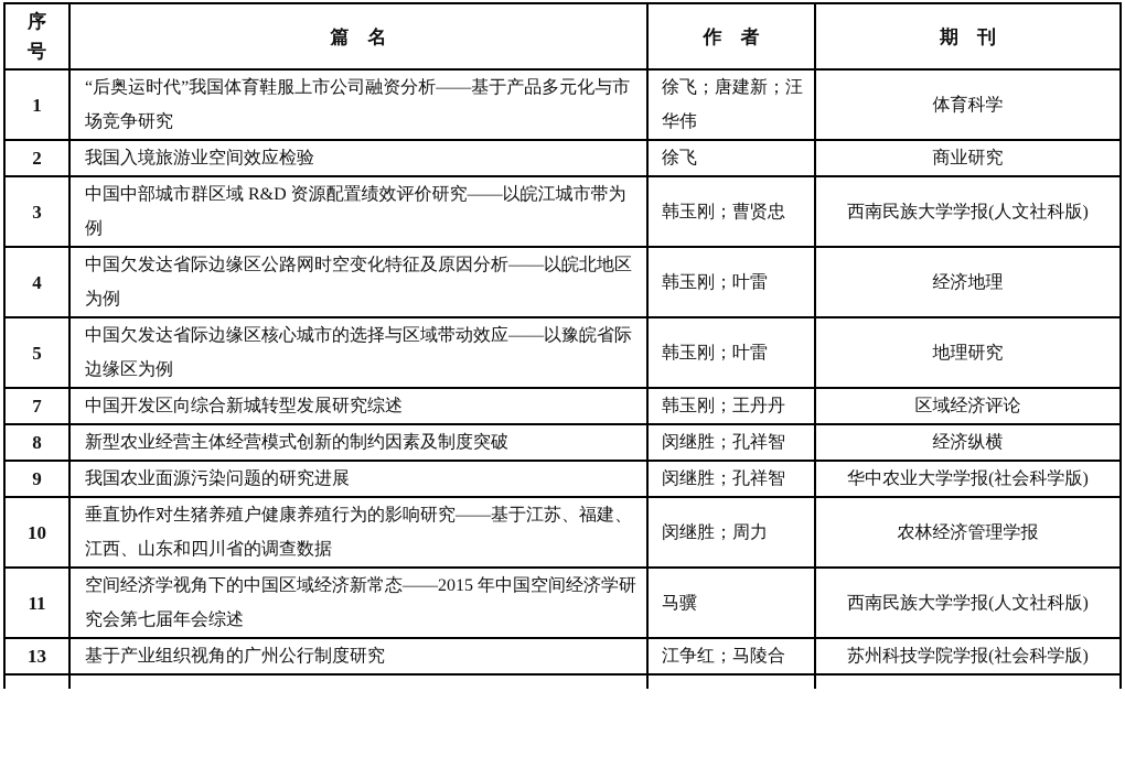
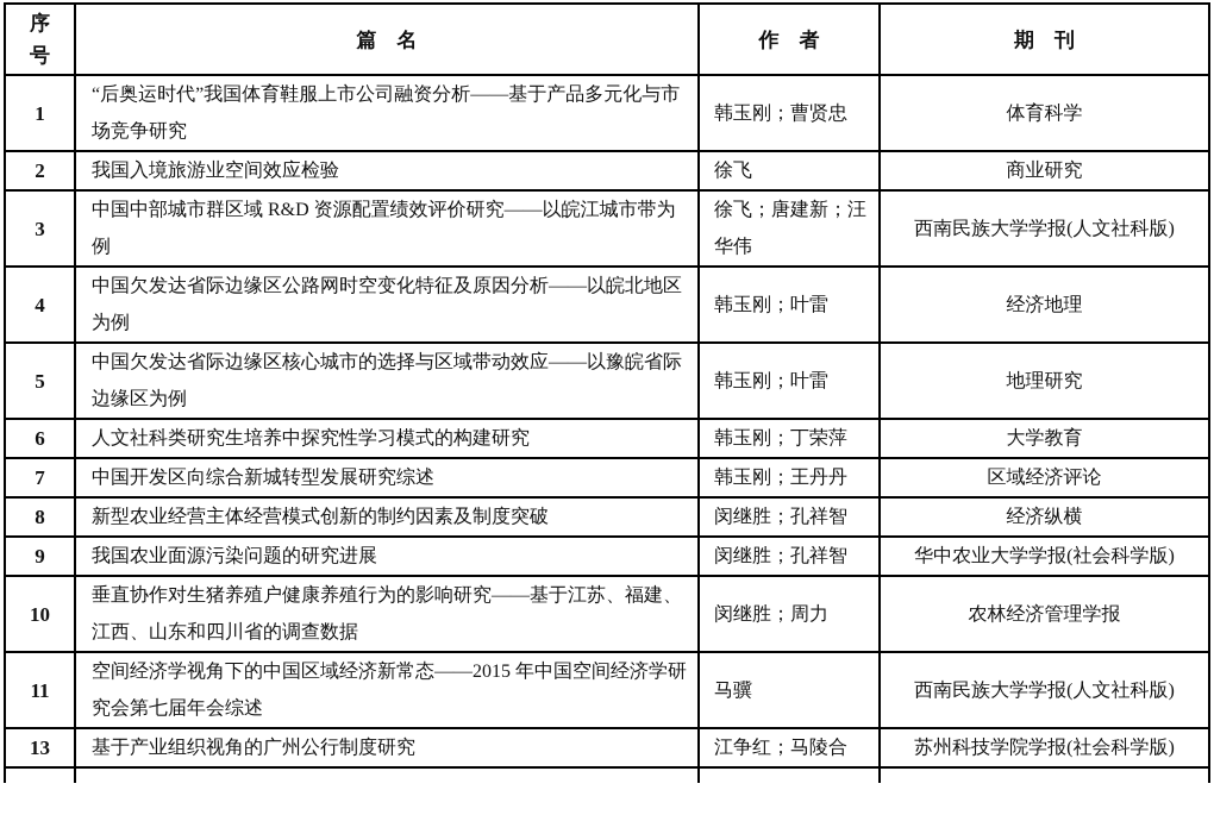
  序号	篇 名	作 者	期 刊
- 1	“后奥运时代”我国体育鞋服上市公司融资分析——基于产品多元化与市场竞争研究	徐飞；唐建新；汪华伟	体育科学
+ 1	“后奥运时代”我国体育鞋服上市公司融资分析——基于产品多元化与市场竞争研究	韩玉刚；曹贤忠	体育科学
  2	我国入境旅游业空间效应检验	徐飞	商业研究
- 3	中国中部城市群区域 R&D 资源配置绩效评价研究——以皖江城市带为例	韩玉刚；曹贤忠	西南民族大学学报(人文社科版)
+ 3	中国中部城市群区域 R&D 资源配置绩效评价研究——以皖江城市带为例	徐飞；唐建新；汪华伟	西南民族大学学报(人文社科版)
  4	中国欠发达省际边缘区公路网时空变化特征及原因分析——以皖北地区为例	韩玉刚；叶雷	经济地理
  5	中国欠发达省际边缘区核心城市的选择与区域带动效应——以豫皖省际边缘区为例	韩玉刚；叶雷	地理研究
+ 6	人文社科类研究生培养中探究性学习模式的构建研究	韩玉刚；丁荣萍	大学教育
  7	中国开发区向综合新城转型发展研究综述	韩玉刚；王丹丹	区域经济评论
  8	新型农业经营主体经营模式创新的制约因素及制度突破	闵继胜；孔祥智	经济纵横
  9	我国农业面源污染问题的研究进展	闵继胜；孔祥智	华中农业大学学报(社会科学版)
  10	垂直协作对生猪养殖户健康养殖行为的影响研究——基于江苏、福建、江西、山东和四川省的调查数据	闵继胜；周力	农林经济管理学报
  11	空间经济学视角下的中国区域经济新常态——2015 年中国空间经济学研究会第七届年会综述	马骥	西南民族大学学报(人文社科版)
  13	基于产业组织视角的广州公行制度研究	江争红；马陵合	苏州科技学院学报(社会科学版)
